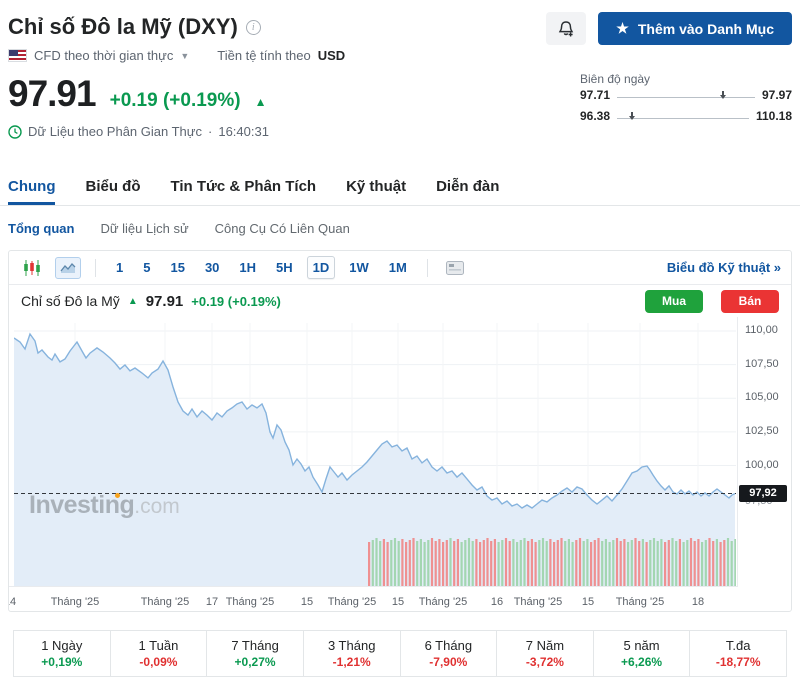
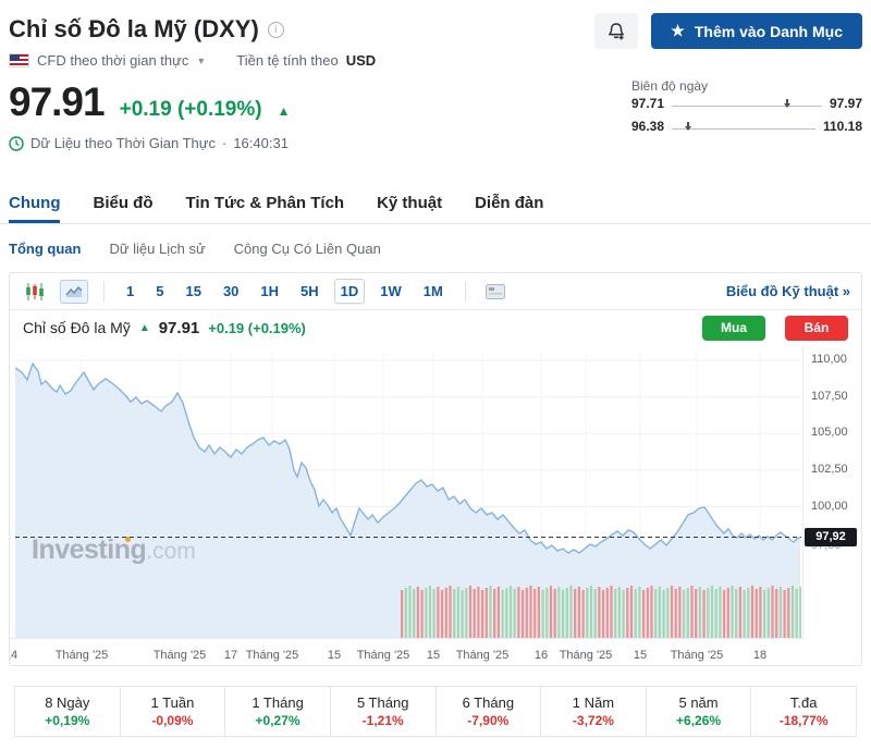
  Chỉ số Đô la Mỹ (DXY)
  i
  ★
  Thêm vào Danh Mục
  CFD theo thời gian thực
  ▼
  Tiền tệ tính theo
  USD
  97.91
  +0.19 (+0.19%)
  ▲
- Dữ Liệu theo Phân Gian Thực
+ Dữ Liệu theo Thời Gian Thực
  ·
  16:40:31
  Biên độ ngày
  97.71
  97.97
  96.38
  110.18
  Chung
  Biểu đồ
  Tin Tức & Phân Tích
  Kỹ thuật
  Diễn đàn
  Tổng quan
  Dữ liệu Lịch sử
  Công Cụ Có Liên Quan
  1
  5
  15
  30
  1H
  5H
  1D
  1W
  1M
  Biểu đồ Kỹ thuật »
  Chỉ số Đô la Mỹ
  ▲
  97.91
  +0.19 (+0.19%)
  Mua
  Bán
  Investing.com
  110,00
  107,50
  105,00
  102,50
  100,00
  97,92
  Tháng '25
  Tháng '25
  17
  Tháng '25
  15
  Tháng '25
  15
  Tháng '25
  16
  Tháng '25
  15
  Tháng '25
  18
- 1 Ngày
+ 8 Ngày
  +0,19%
  1 Tuần
  -0,09%
- 7 Tháng
+ 1 Tháng
  +0,27%
- 3 Tháng
+ 5 Tháng
  -1,21%
  6 Tháng
  -7,90%
- 7 Năm
+ 1 Năm
  -3,72%
  5 năm
  +6,26%
  T.đa
  -18,77%
